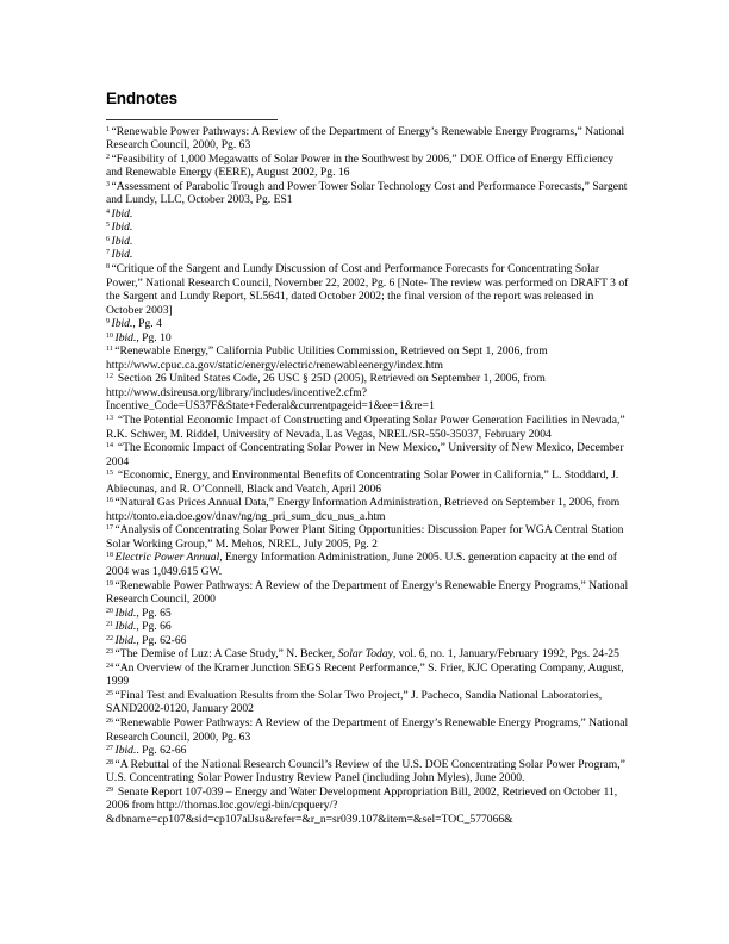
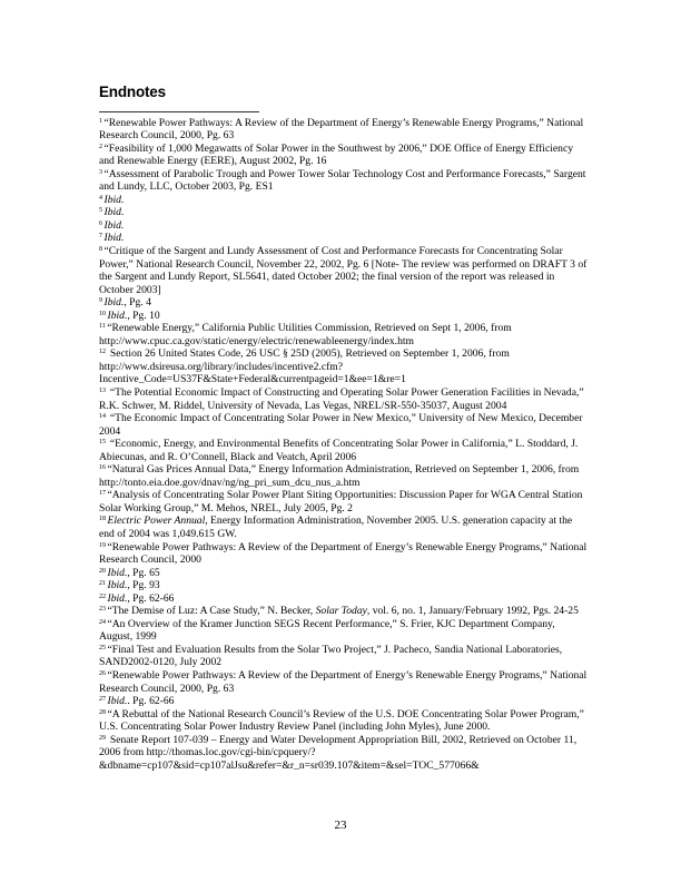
  Endnotes
  “Renewable Power Pathways: A Review of the Department of Energy’s Renewable Energy Programs,” National Research Council, 2000, Pg. 63
  “Feasibility of 1,000 Megawatts of Solar Power in the Southwest by 2006,” DOE Office of Energy Efficiency and Renewable Energy (EERE), August 2002, Pg. 16
  “Assessment of Parabolic Trough and Power Tower Solar Technology Cost and Performance Forecasts,” Sargent and Lundy, LLC, October 2003, Pg. ES1
  Ibid.
  Ibid.
  Ibid.
  Ibid.
- “Critique of the Sargent and Lundy Discussion of Cost and Performance Forecasts for Concentrating Solar Power,” National Research Council, November 22, 2002, Pg. 6 [Note- The review was performed on DRAFT 3 of the Sargent and Lundy Report, SL5641, dated October 2002; the final version of the report was released in October 2003]
+ “Critique of the Sargent and Lundy Assessment of Cost and Performance Forecasts for Concentrating Solar Power,” National Research Council, November 22, 2002, Pg. 6 [Note- The review was performed on DRAFT 3 of the Sargent and Lundy Report, SL5641, dated October 2002; the final version of the report was released in October 2003]
  Ibid., Pg. 4
  Ibid., Pg. 10
  “Renewable Energy,” California Public Utilities Commission, Retrieved on Sept 1, 2006, from http://www.cpuc.ca.gov/static/energy/electric/renewableenergy/index.htm
  Section 26 United States Code, 26 USC § 25D (2005), Retrieved on September 1, 2006, from http://www.dsireusa.org/library/includes/incentive2.cfm?Incentive_Code=US37F&State+Federal&currentpageid=1&ee=1&re=1
- “The Potential Economic Impact of Constructing and Operating Solar Power Generation Facilities in Nevada,” R.K. Schwer, M. Riddel, University of Nevada, Las Vegas, NREL/SR-550-35037, February 2004
+ “The Potential Economic Impact of Constructing and Operating Solar Power Generation Facilities in Nevada,” R.K. Schwer, M. Riddel, University of Nevada, Las Vegas, NREL/SR-550-35037, August 2004
  “The Economic Impact of Concentrating Solar Power in New Mexico,” University of New Mexico, December 2004
  “Economic, Energy, and Environmental Benefits of Concentrating Solar Power in California,” L. Stoddard, J. Abiecunas, and R. O’Connell, Black and Veatch, April 2006
  “Natural Gas Prices Annual Data,” Energy Information Administration, Retrieved on September 1, 2006, from http://tonto.eia.doe.gov/dnav/ng/ng_pri_sum_dcu_nus_a.htm
  “Analysis of Concentrating Solar Power Plant Siting Opportunities: Discussion Paper for WGA Central Station Solar Working Group,” M. Mehos, NREL, July 2005, Pg. 2
- Electric Power Annual, Energy Information Administration, June 2005. U.S. generation capacity at the end of 2004 was 1,049.615 GW.
+ Electric Power Annual, Energy Information Administration, November 2005. U.S. generation capacity at the end of 2004 was 1,049.615 GW.
  “Renewable Power Pathways: A Review of the Department of Energy’s Renewable Energy Programs,” National Research Council, 2000
  Ibid., Pg. 65
- Ibid., Pg. 66
+ Ibid., Pg. 93
  Ibid., Pg. 62-66
  “The Demise of Luz: A Case Study,” N. Becker, Solar Today, vol. 6, no. 1, January/February 1992, Pgs. 24-25
- “An Overview of the Kramer Junction SEGS Recent Performance,” S. Frier, KJC Operating Company, August, 1999
+ “An Overview of the Kramer Junction SEGS Recent Performance,” S. Frier, KJC Department Company, August, 1999
- “Final Test and Evaluation Results from the Solar Two Project,” J. Pacheco, Sandia National Laboratories, SAND2002-0120, January 2002
+ “Final Test and Evaluation Results from the Solar Two Project,” J. Pacheco, Sandia National Laboratories, SAND2002-0120, July 2002
  “Renewable Power Pathways: A Review of the Department of Energy’s Renewable Energy Programs,” National Research Council, 2000, Pg. 63
  Ibid.. Pg. 62-66
  “A Rebuttal of the National Research Council’s Review of the U.S. DOE Concentrating Solar Power Program,” U.S. Concentrating Solar Power Industry Review Panel (including John Myles), June 2000.
  Senate Report 107-039 – Energy and Water Development Appropriation Bill, 2002, Retrieved on October 11, 2006 from http://thomas.loc.gov/cgi-bin/cpquery/?&dbname=cp107&sid=cp107alJsu&refer=&r_n=sr039.107&item=&sel=TOC_577066&
+ 23
